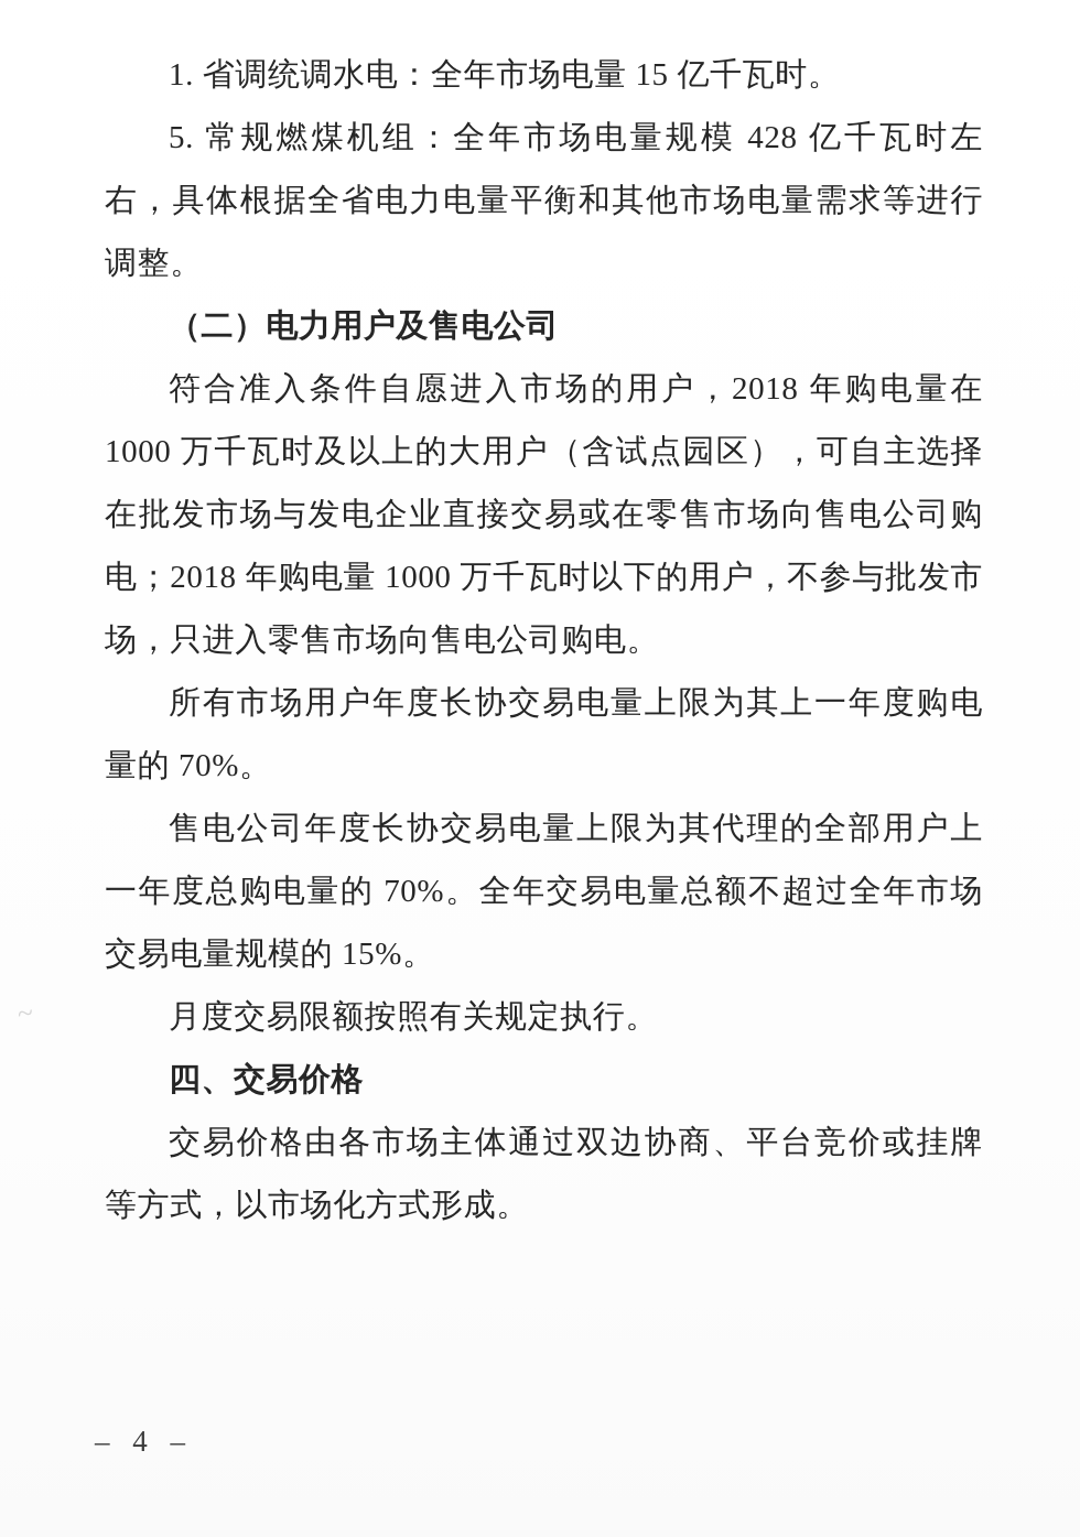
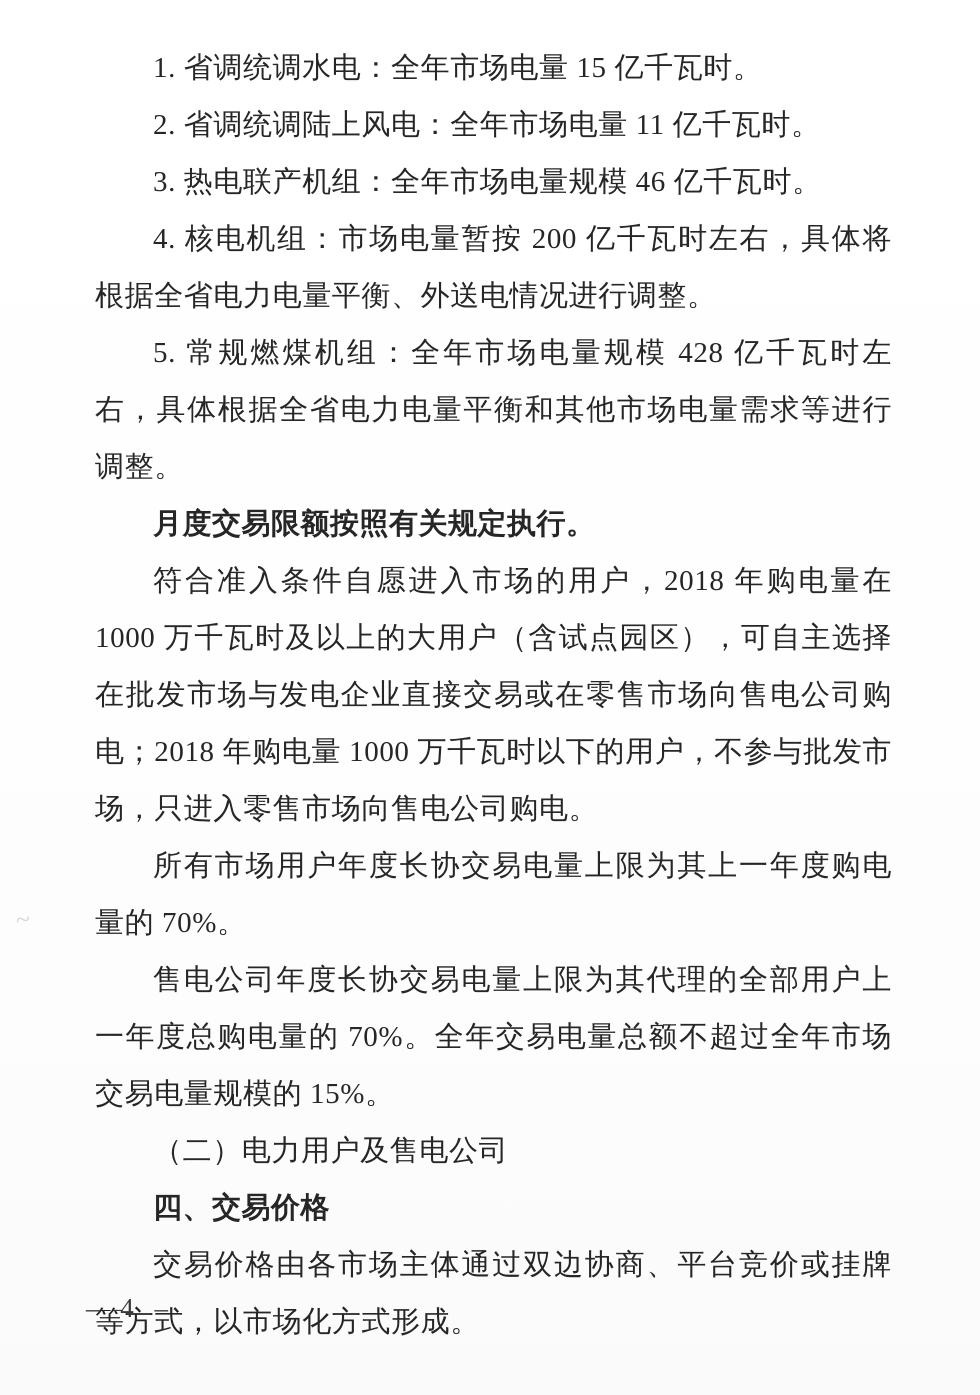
  1. 省调统调水电：全年市场电量 15 亿千瓦时。
+ 2. 省调统调陆上风电：全年市场电量 11 亿千瓦时。
+ 3. 热电联产机组：全年市场电量规模 46 亿千瓦时。
+ 4. 核电机组：市场电量暂按 200 亿千瓦时左右，具体将根据全省电力电量平衡、外送电情况进行调整。
  5. 常规燃煤机组：全年市场电量规模 428 亿千瓦时左右，具体根据全省电力电量平衡和其他市场电量需求等进行调整。
- （二）电力用户及售电公司
+ 月度交易限额按照有关规定执行。
  符合准入条件自愿进入市场的用户，2018 年购电量在 1000 万千瓦时及以上的大用户（含试点园区），可自主选择在批发市场与发电企业直接交易或在零售市场向售电公司购电；2018 年购电量 1000 万千瓦时以下的用户，不参与批发市场，只进入零售市场向售电公司购电。
  所有市场用户年度长协交易电量上限为其上一年度购电量的 70%。
  售电公司年度长协交易电量上限为其代理的全部用户上一年度总购电量的 70%。全年交易电量总额不超过全年市场交易电量规模的 15%。
- 月度交易限额按照有关规定执行。
+ （二）电力用户及售电公司
  四、交易价格
  交易价格由各市场主体通过双边协商、平台竞价或挂牌等方式，以市场化方式形成。
  – 4 –
